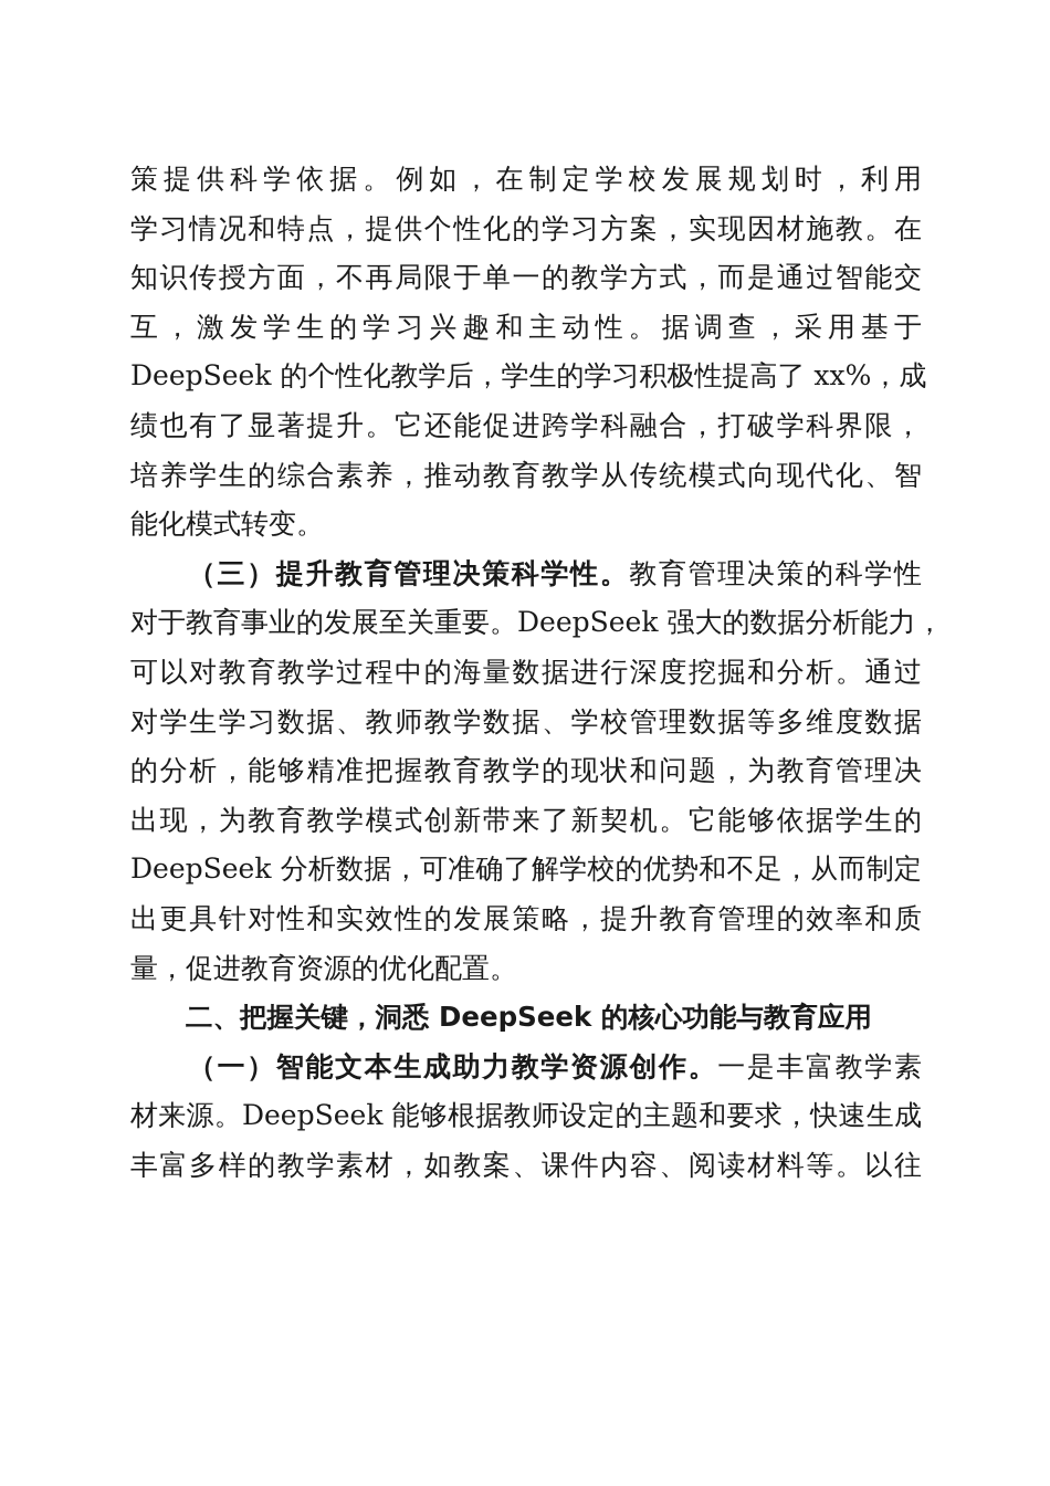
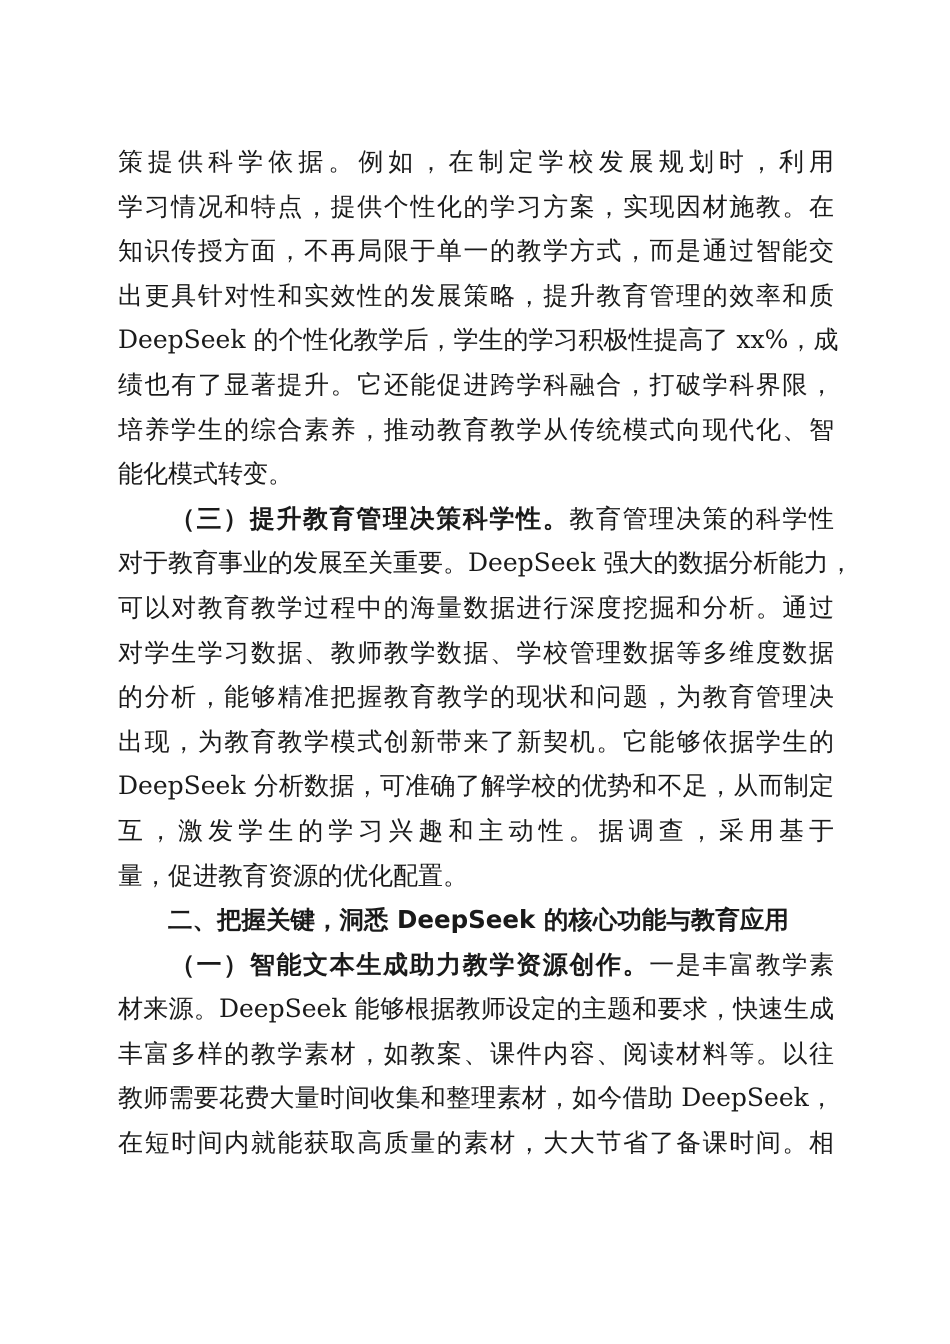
  策提供科学依据。例如，在制定学校发展规划时，利用
  学习情况和特点，提供个性化的学习方案，实现因材施教。在
  知识传授方面，不再局限于单一的教学方式，而是通过智能交
- 互，激发学生的学习兴趣和主动性。据调查，采用基于
+ 出更具针对性和实效性的发展策略，提升教育管理的效率和质
  DeepSeek 的个性化教学后，学生的学习积极性提高了 xx%，成
  绩也有了显著提升。它还能促进跨学科融合，打破学科界限，
  培养学生的综合素养，推动教育教学从传统模式向现代化、智
  能化模式转变。
  （三）提升教育管理决策科学性。教育管理决策的科学性
  对于教育事业的发展至关重要。DeepSeek 强大的数据分析能力，
  可以对教育教学过程中的海量数据进行深度挖掘和分析。通过
  对学生学习数据、教师教学数据、学校管理数据等多维度数据
  的分析，能够精准把握教育教学的现状和问题，为教育管理决
  出现，为教育教学模式创新带来了新契机。它能够依据学生的
  DeepSeek 分析数据，可准确了解学校的优势和不足，从而制定
- 出更具针对性和实效性的发展策略，提升教育管理的效率和质
+ 互，激发学生的学习兴趣和主动性。据调查，采用基于
  量，促进教育资源的优化配置。
  二、把握关键，洞悉 DeepSeek 的核心功能与教育应用
  （一）智能文本生成助力教学资源创作。一是丰富教学素
  材来源。DeepSeek 能够根据教师设定的主题和要求，快速生成
  丰富多样的教学素材，如教案、课件内容、阅读材料等。以往
+ 教师需要花费大量时间收集和整理素材，如今借助 DeepSeek，
+ 在短时间内就能获取高质量的素材，大大节省了备课时间。相
